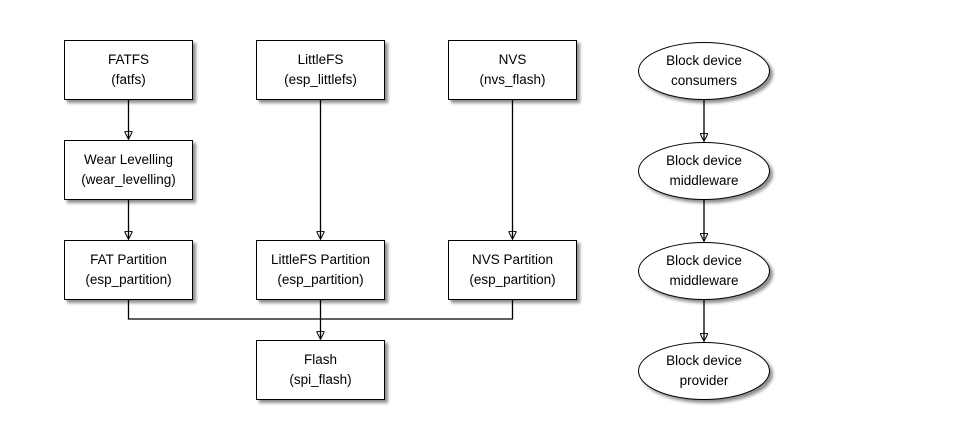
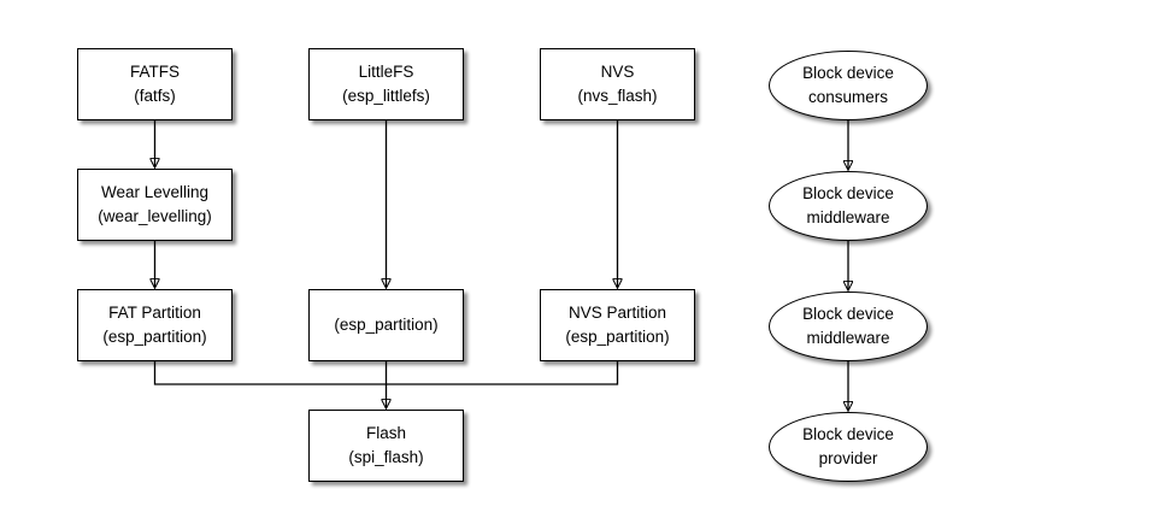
  FATFS
  (fatfs)
  LittleFS
  (esp_littlefs)
  NVS
  (nvs_flash)
  Wear Levelling
  (wear_levelling)
  FAT Partition
  (esp_partition)
- LittleFS Partition
  (esp_partition)
  NVS Partition
  (esp_partition)
  Flash
  (spi_flash)
  Block device
  consumers
  Block device
  middleware
  Block device
  middleware
  Block device
  provider
